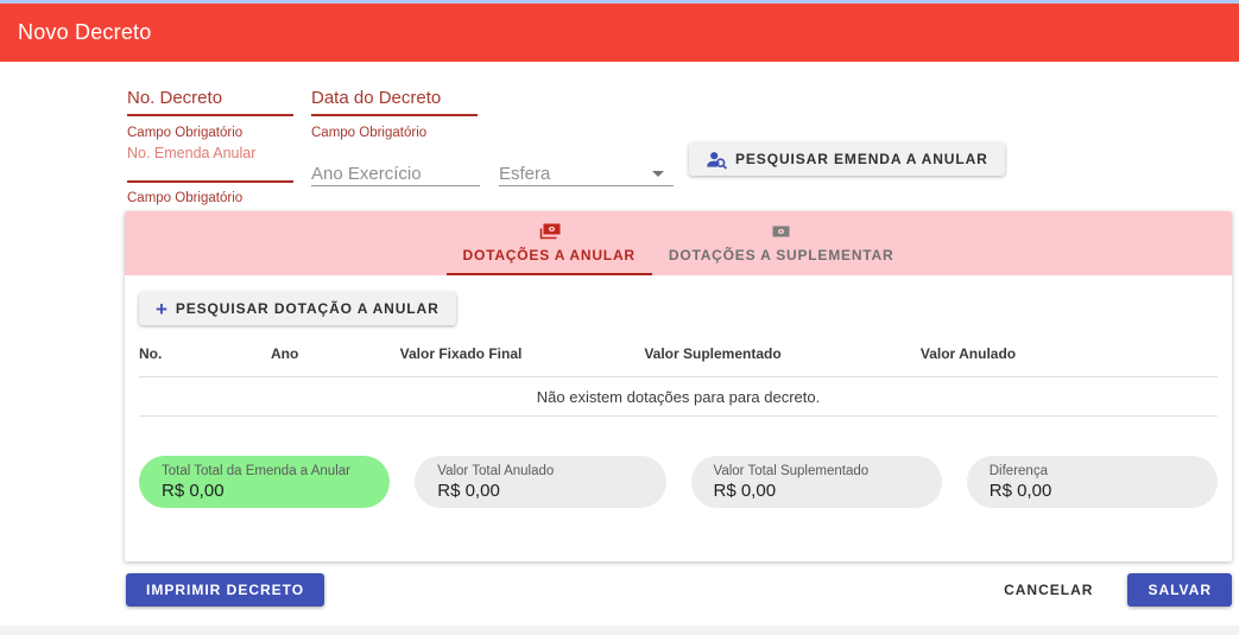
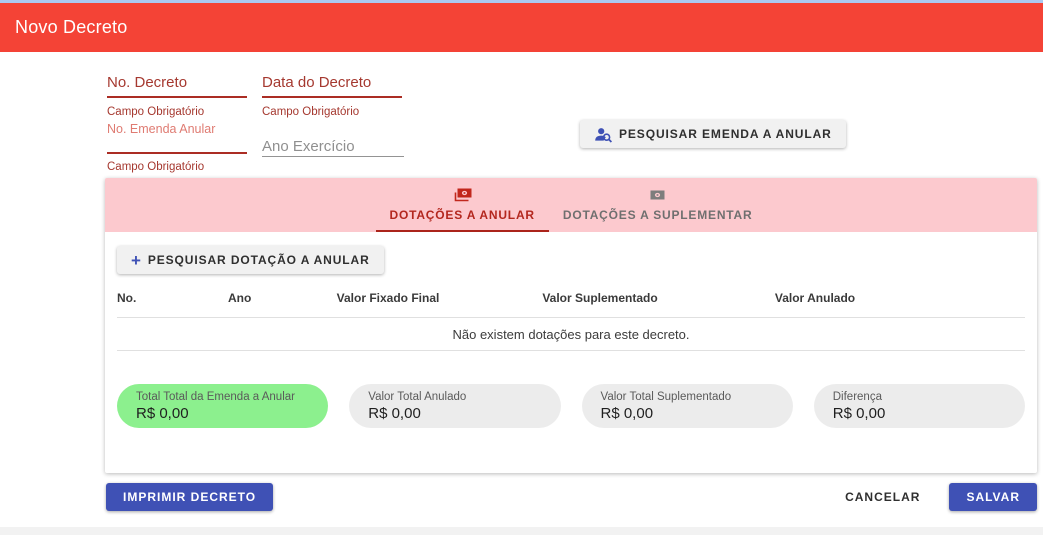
  Novo Decreto
  No. Decreto
  Campo Obrigatório
  No. Emenda Anular
  Campo Obrigatório
  Data do Decreto
  Campo Obrigatório
  Ano Exercício
- Esfera
  PESQUISAR EMENDA A ANULAR
  DOTAÇÕES A ANULAR
  DOTAÇÕES A SUPLEMENTAR
  +
  PESQUISAR DOTAÇÃO A ANULAR
  No.
  Ano
  Valor Fixado Final
  Valor Suplementado
  Valor Anulado
- Não existem dotações para para decreto.
+ Não existem dotações para este decreto.
  Total Total da Emenda a Anular
  R$ 0,00
  Valor Total Anulado
  R$ 0,00
  Valor Total Suplementado
  R$ 0,00
  Diferença
  R$ 0,00
  IMPRIMIR DECRETO
  CANCELAR
  SALVAR
